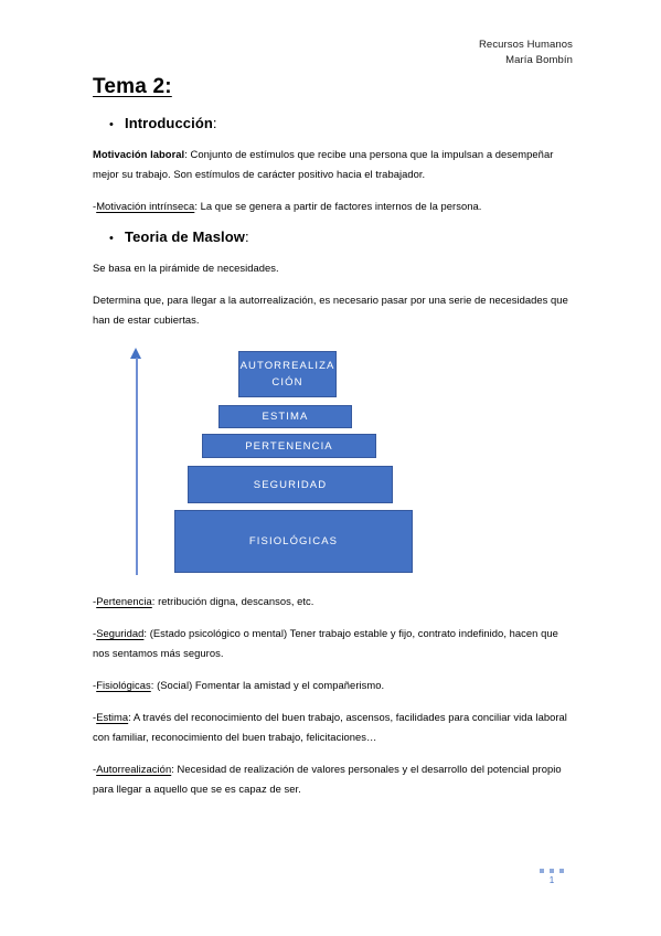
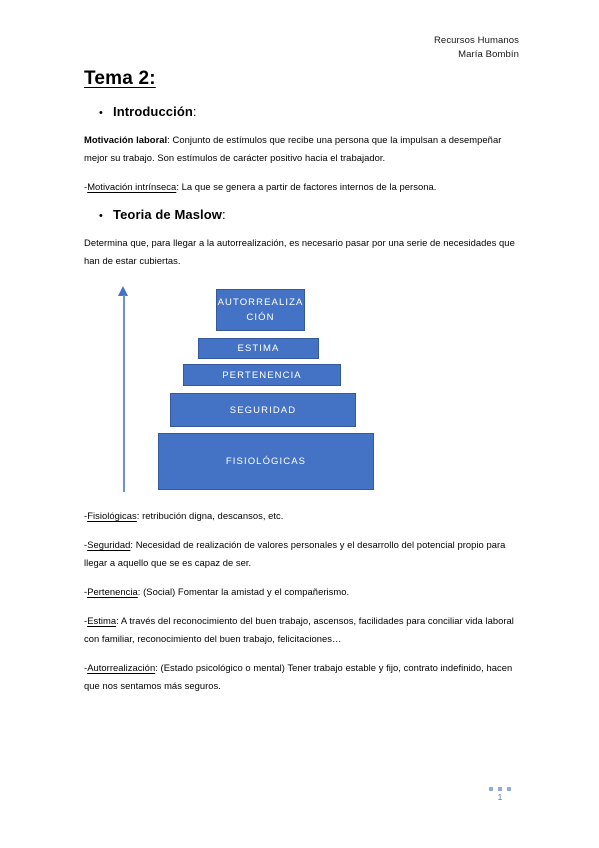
  Recursos Humanos
  María Bombín
  Tema 2:
  •
  Introducción:
  Motivación laboral: Conjunto de estímulos que recibe una persona que la impulsan a desempeñar mejor su trabajo. Son estímulos de carácter positivo hacia el trabajador.
  -Motivación intrínseca: La que se genera a partir de factores internos de la persona.
  •
  Teoria de Maslow:
- Se basa en la pirámide de necesidades.
  Determina que, para llegar a la autorrealización, es necesario pasar por una serie de necesidades que han de estar cubiertas.
  AUTORREALIZA
  CIÓN
  ESTIMA
  PERTENENCIA
  SEGURIDAD
  FISIOLÓGICAS
- -Pertenencia: retribución digna, descansos, etc.
+ -Fisiológicas: retribución digna, descansos, etc.
- -Seguridad: (Estado psicológico o mental) Tener trabajo estable y fijo, contrato indefinido, hacen que nos sentamos más seguros.
+ -Seguridad: Necesidad de realización de valores personales y el desarrollo del potencial propio para llegar a aquello que se es capaz de ser.
- -Fisiológicas: (Social) Fomentar la amistad y el compañerismo.
+ -Pertenencia: (Social) Fomentar la amistad y el compañerismo.
  -Estima: A través del reconocimiento del buen trabajo, ascensos, facilidades para conciliar vida laboral con familiar, reconocimiento del buen trabajo, felicitaciones…
- -Autorrealización: Necesidad de realización de valores personales y el desarrollo del potencial propio para llegar a aquello que se es capaz de ser.
+ -Autorrealización: (Estado psicológico o mental) Tener trabajo estable y fijo, contrato indefinido, hacen que nos sentamos más seguros.
  1
